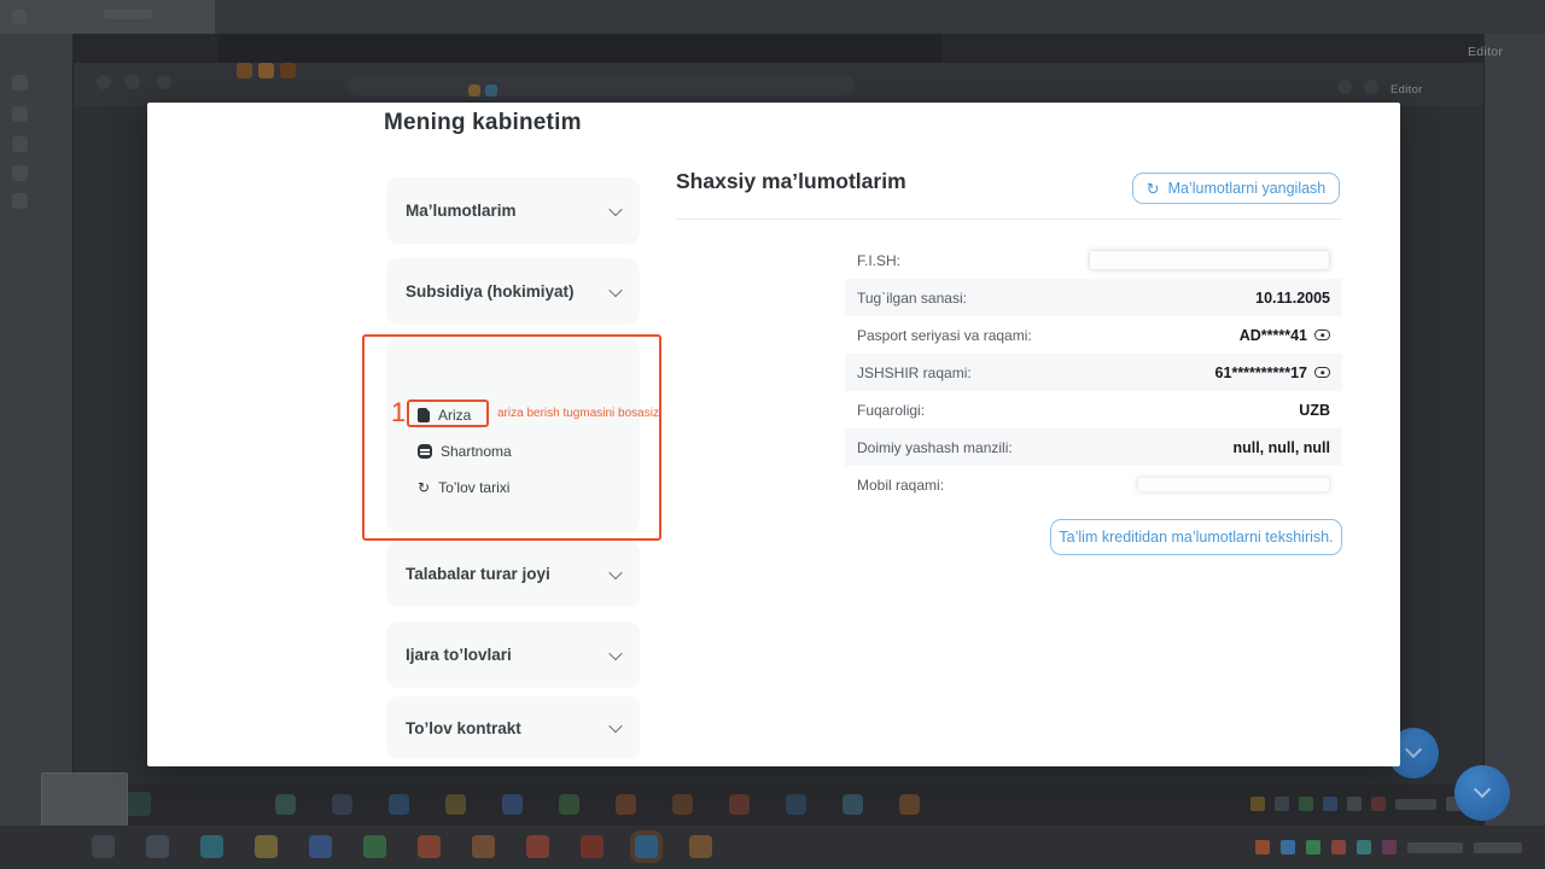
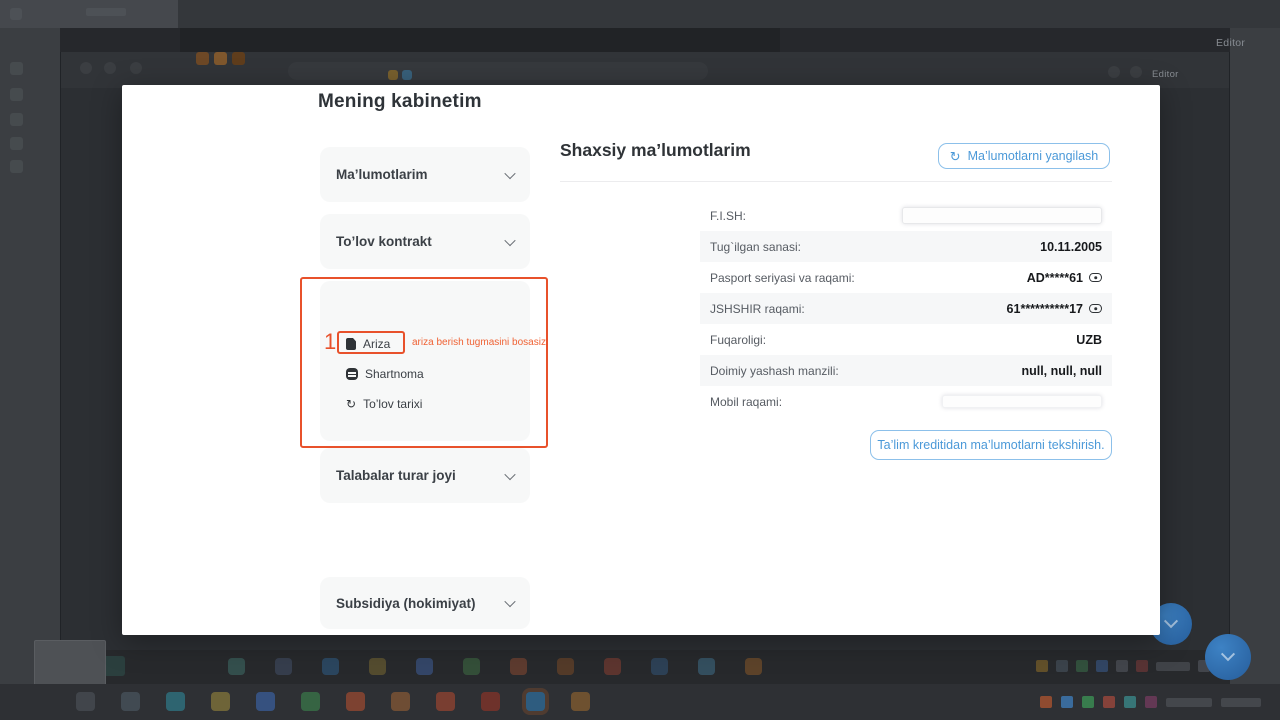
  Editor
  Editor
  Mening kabinetim
  Ma’lumotlarim
- Subsidiya (hokimiyat)
+ To’lov kontrakt
  Ariza
  Shartnoma
  ↻
  To’lov tarixi
  Talabalar turar joyi
- Ijara to’lovlari
- To’lov kontrakt
+ Subsidiya (hokimiyat)
  1
  ariza berish tugmasini bosasiz
  Shaxsiy ma’lumotlarim
  ↻
  Ma’lumotlarni yangilash
  F.I.SH:
  Tug`ilgan sanasi:
  10.11.2005
  Pasport seriyasi va raqami:
- AD*****41
+ AD*****61
  JSHSHIR raqami:
  61**********17
  Fuqaroligi:
  UZB
  Doimiy yashash manzili:
  null, null, null
  Mobil raqami:
  Ta’lim kreditidan ma’lumotlarni tekshirish.
